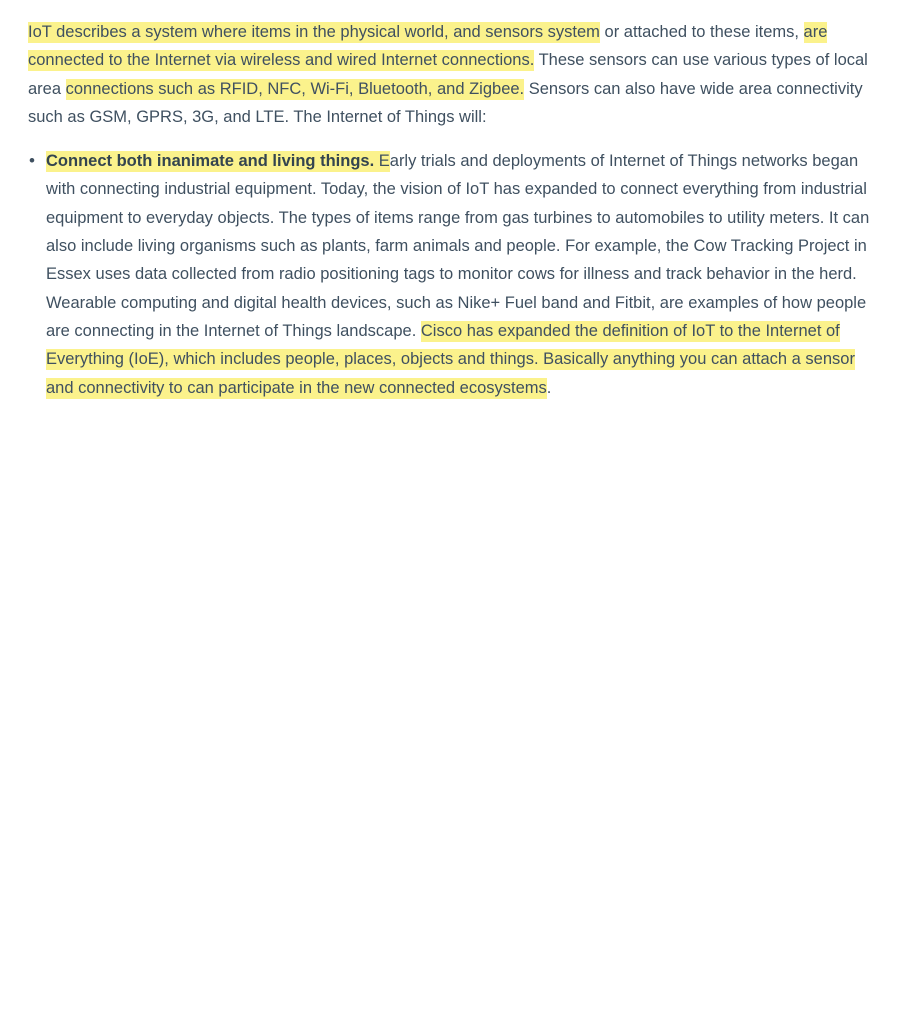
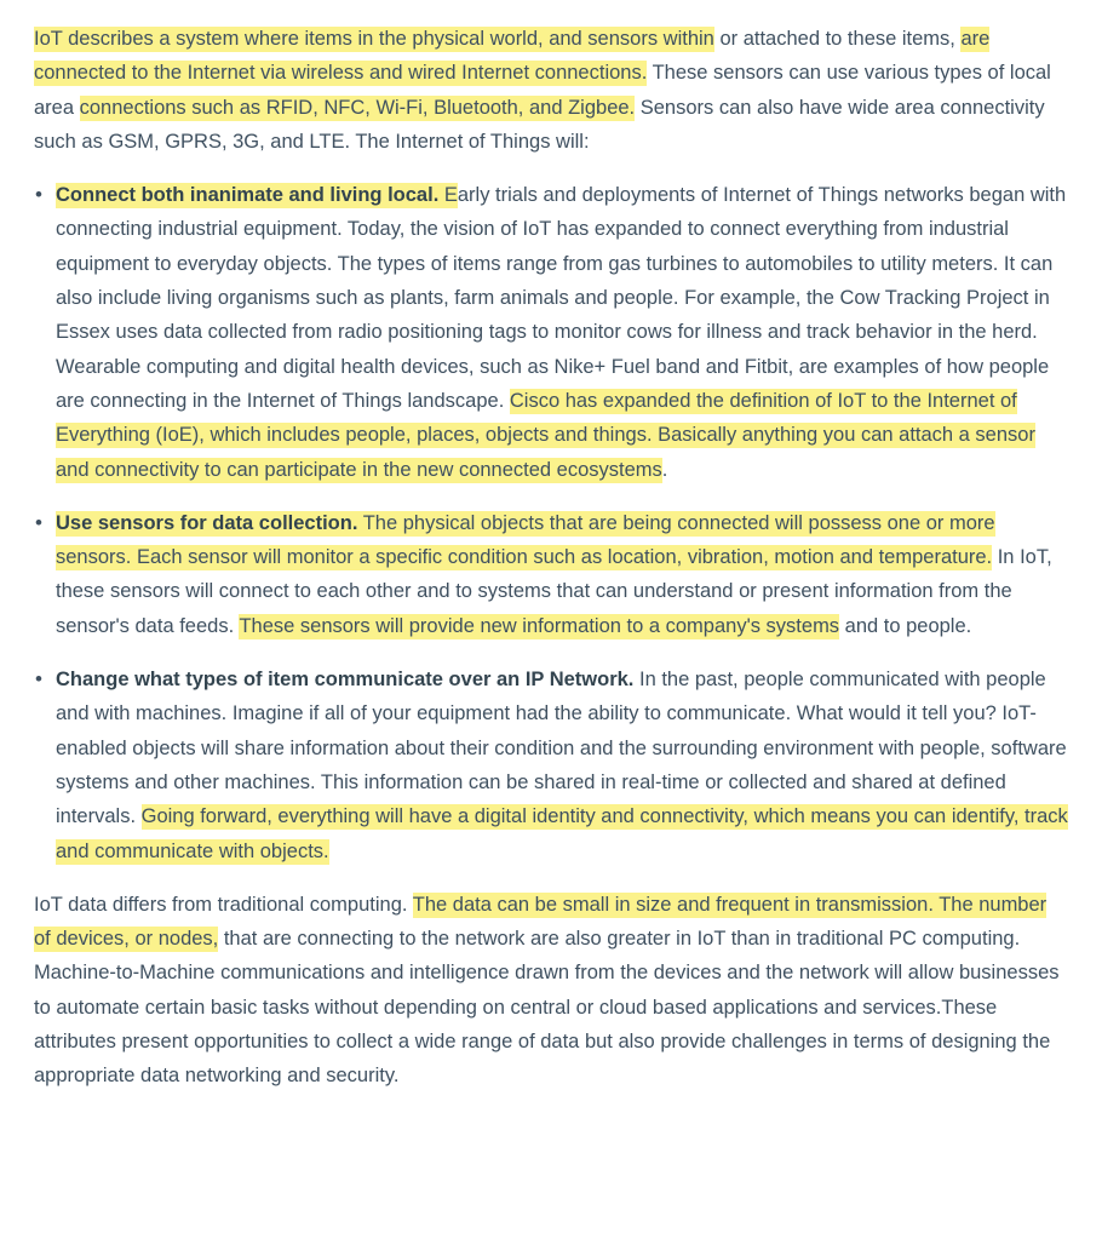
- IoT describes a system where items in the physical world, and sensors system or attached to these items, are connected to the Internet via wireless and wired Internet connections. These sensors can use various types of local area connections such as RFID, NFC, Wi-Fi, Bluetooth, and Zigbee. Sensors can also have wide area connectivity such as GSM, GPRS, 3G, and LTE. The Internet of Things will:
+ IoT describes a system where items in the physical world, and sensors within or attached to these items, are connected to the Internet via wireless and wired Internet connections. These sensors can use various types of local area connections such as RFID, NFC, Wi-Fi, Bluetooth, and Zigbee. Sensors can also have wide area connectivity such as GSM, GPRS, 3G, and LTE. The Internet of Things will:
- Connect both inanimate and living things. Early trials and deployments of Internet of Things networks began with connecting industrial equipment. Today, the vision of IoT has expanded to connect everything from industrial equipment to everyday objects. The types of items range from gas turbines to automobiles to utility meters. It can also include living organisms such as plants, farm animals and people. For example, the Cow Tracking Project in Essex uses data collected from radio positioning tags to monitor cows for illness and track behavior in the herd. Wearable computing and digital health devices, such as Nike+ Fuel band and Fitbit, are examples of how people are connecting in the Internet of Things landscape. Cisco has expanded the definition of IoT to the Internet of Everything (IoE), which includes people, places, objects and things. Basically anything you can attach a sensor and connectivity to can participate in the new connected ecosystems.
+ Connect both inanimate and living local. Early trials and deployments of Internet of Things networks began with connecting industrial equipment. Today, the vision of IoT has expanded to connect everything from industrial equipment to everyday objects. The types of items range from gas turbines to automobiles to utility meters. It can also include living organisms such as plants, farm animals and people. For example, the Cow Tracking Project in Essex uses data collected from radio positioning tags to monitor cows for illness and track behavior in the herd. Wearable computing and digital health devices, such as Nike+ Fuel band and Fitbit, are examples of how people are connecting in the Internet of Things landscape. Cisco has expanded the definition of IoT to the Internet of Everything (IoE), which includes people, places, objects and things. Basically anything you can attach a sensor and connectivity to can participate in the new connected ecosystems.
+ Use sensors for data collection. The physical objects that are being connected will possess one or more sensors. Each sensor will monitor a specific condition such as location, vibration, motion and temperature. In IoT, these sensors will connect to each other and to systems that can understand or present information from the sensor's data feeds. These sensors will provide new information to a company's systems and to people.
+ Change what types of item communicate over an IP Network. In the past, people communicated with people and with machines. Imagine if all of your equipment had the ability to communicate. What would it tell you? IoT-enabled objects will share information about their condition and the surrounding environment with people, software systems and other machines. This information can be shared in real-time or collected and shared at defined intervals. Going forward, everything will have a digital identity and connectivity, which means you can identify, track and communicate with objects.
+ IoT data differs from traditional computing. The data can be small in size and frequent in transmission. The number of devices, or nodes, that are connecting to the network are also greater in IoT than in traditional PC computing. Machine-to-Machine communications and intelligence drawn from the devices and the network will allow businesses to automate certain basic tasks without depending on central or cloud based applications and services.These attributes present opportunities to collect a wide range of data but also provide challenges in terms of designing the appropriate data networking and security.
